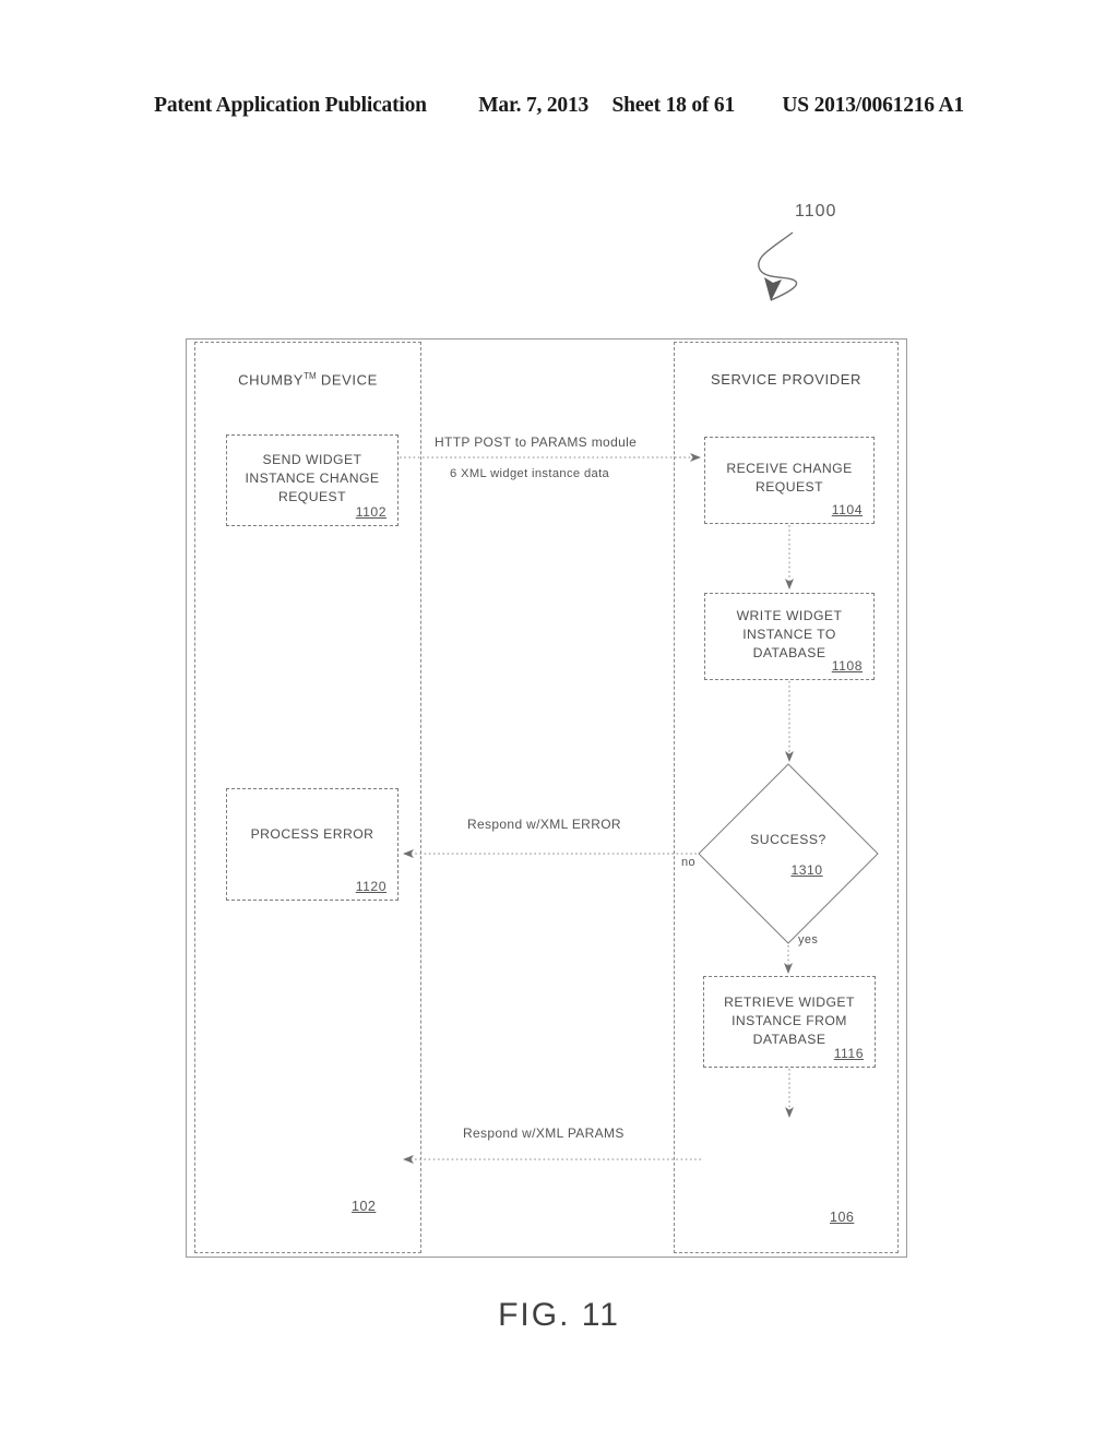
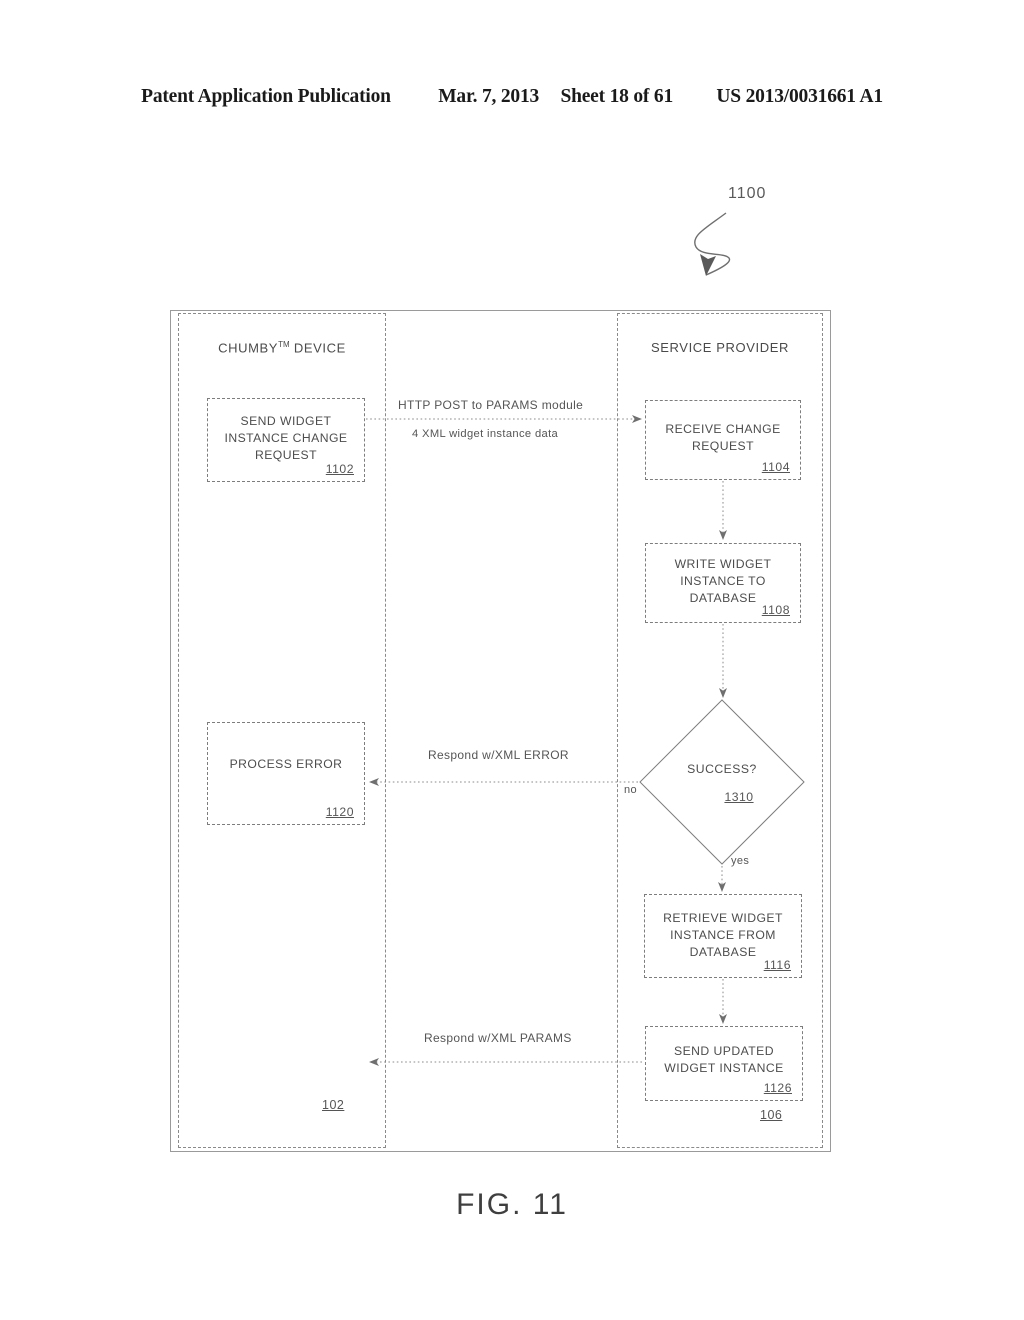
- Patent Application Publication Mar. 7, 2013 Sheet 18 of 61 US 2013/0061216 A1
+ Patent Application Publication Mar. 7, 2013 Sheet 18 of 61 US 2013/0031661 A1
  1100
  CHUMBYTM DEVICE
  SERVICE PROVIDER
  102
  106
  SEND WIDGET
  INSTANCE CHANGE
  REQUEST
  1102
  RECEIVE CHANGE
  REQUEST
  1104
  WRITE WIDGET
  INSTANCE TO
  DATABASE
  1108
  SUCCESS?
  1310
  RETRIEVE WIDGET
  INSTANCE FROM
  DATABASE
  1116
  PROCESS ERROR
  1120
+ SEND UPDATED
+ WIDGET INSTANCE
+ 1126
  HTTP POST to PARAMS module
- 6 XML widget instance data
+ 4 XML widget instance data
  Respond w/XML ERROR
  Respond w/XML PARAMS
  no
  yes
  FIG. 11
